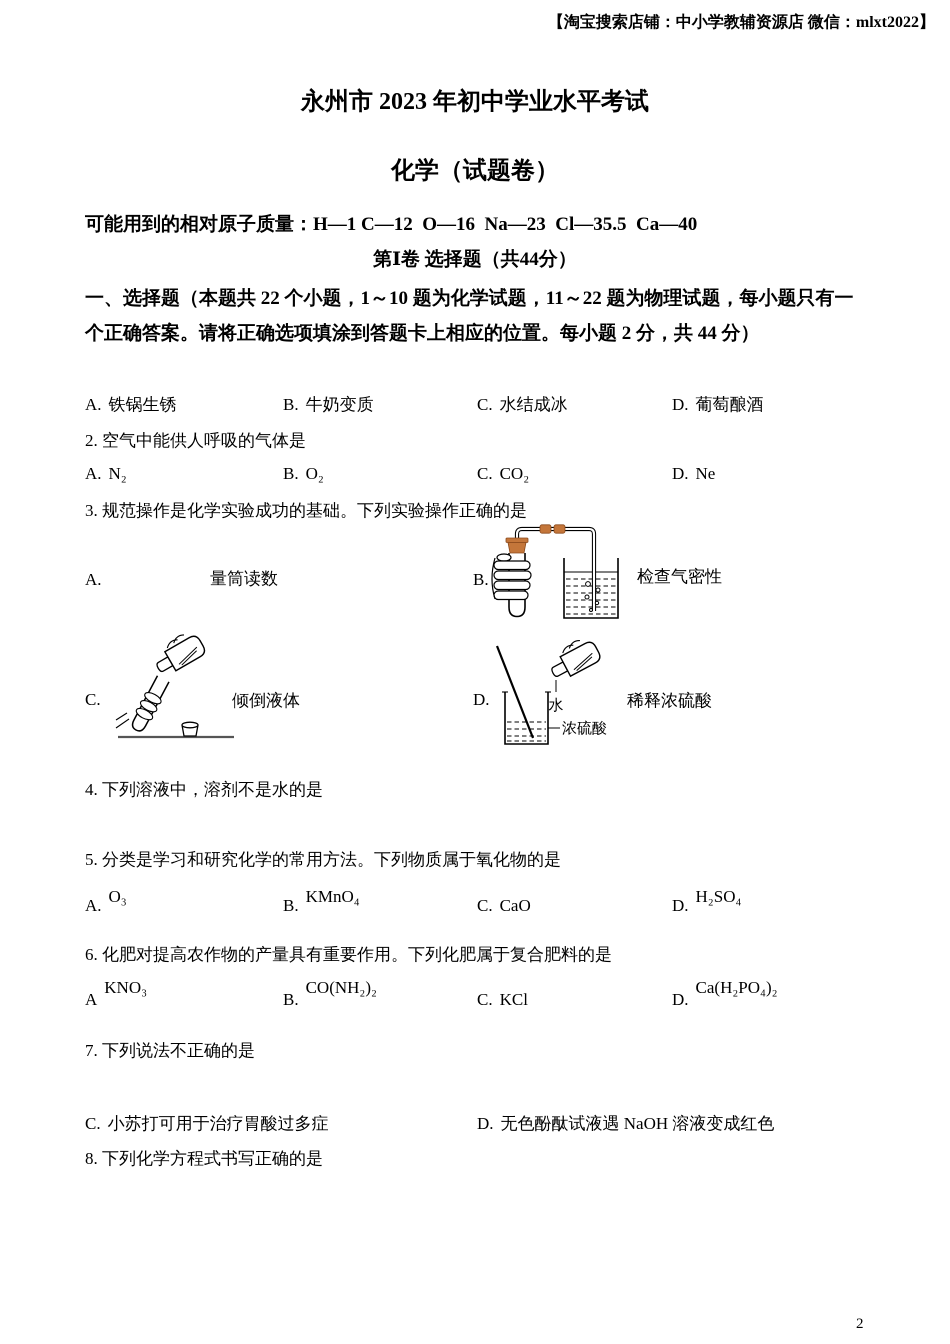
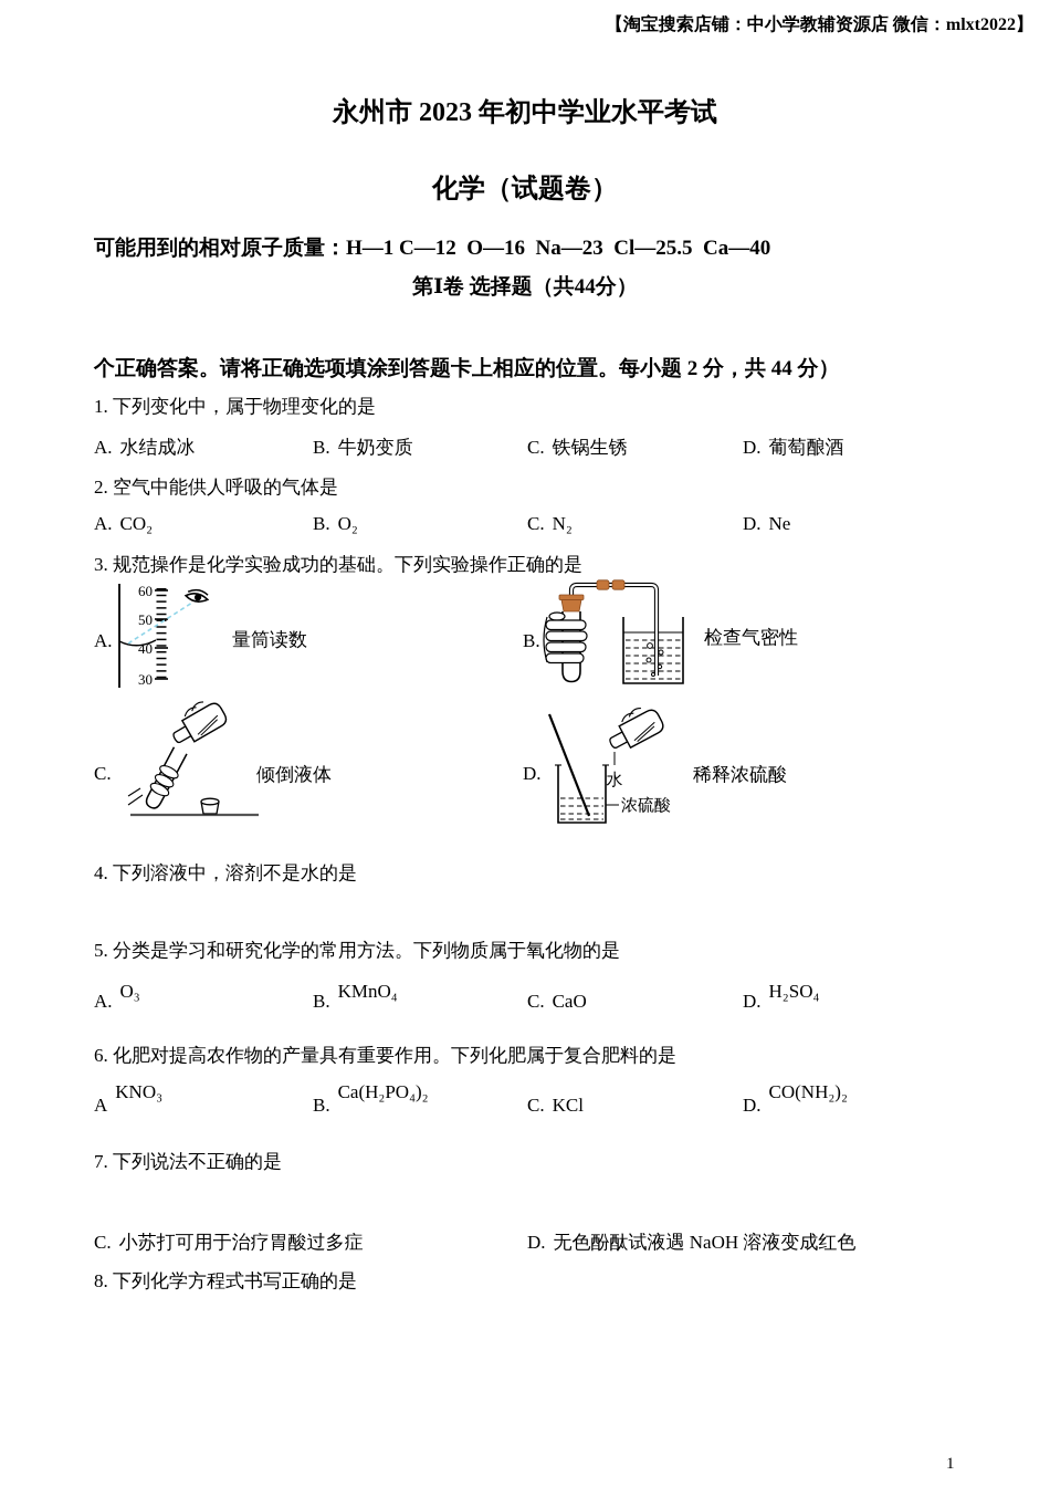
  【淘宝搜索店铺：中小学教辅资源店 微信：mlxt2022】
  永州市 2023 年初中学业水平考试
  化学（试题卷）
- 可能用到的相对原子质量：H—1 C—12 O—16 Na—23 Cl—35.5 Ca—40
+ 可能用到的相对原子质量：H—1 C—12 O—16 Na—23 Cl—25.5 Ca—40
  第Ⅰ卷 选择题（共44分）
- 一、选择题（本题共 22 个小题，1～10 题为化学试题，11～22 题为物理试题，每小题只有一
  个正确答案。请将正确选项填涂到答题卡上相应的位置。每小题 2 分，共 44 分）
+ 1. 下列变化中，属于物理变化的是
- A. 铁锅生锈
+ A. 水结成冰
  B. 牛奶变质
- C. 水结成冰
+ C. 铁锅生锈
  D. 葡萄酿酒
  2. 空气中能供人呼吸的气体是
- A. N₂
+ A. CO₂
  B. O₂
- C. CO₂
+ C. N₂
  D. Ne
  3. 规范操作是化学实验成功的基础。下列实验操作正确的是
  A.
+ 60
+ 50
+ 40
+ 30
  量筒读数
  B.
  检查气密性
  C.
  倾倒液体
  D.
  水
  浓硫酸
  稀释浓硫酸
  4. 下列溶液中，溶剂不是水的是
  5. 分类是学习和研究化学的常用方法。下列物质属于氧化物的是
  A. O₃
  B. KMnO₄
  C. CaO
  D. H₂SO₄
  6. 化肥对提高农作物的产量具有重要作用。下列化肥属于复合肥料的是
  AKNO₃
- B.CO(NH₂)₂
+ B.Ca(H₂PO₄)₂
  C. KCl
- D.Ca(H₂PO₄)₂
+ D.CO(NH₂)₂
  7. 下列说法不正确的是
  C. 小苏打可用于治疗胃酸过多症
  D. 无色酚酞试液遇 NaOH 溶液变成红色
  8. 下列化学方程式书写正确的是
- 2
+ 1
